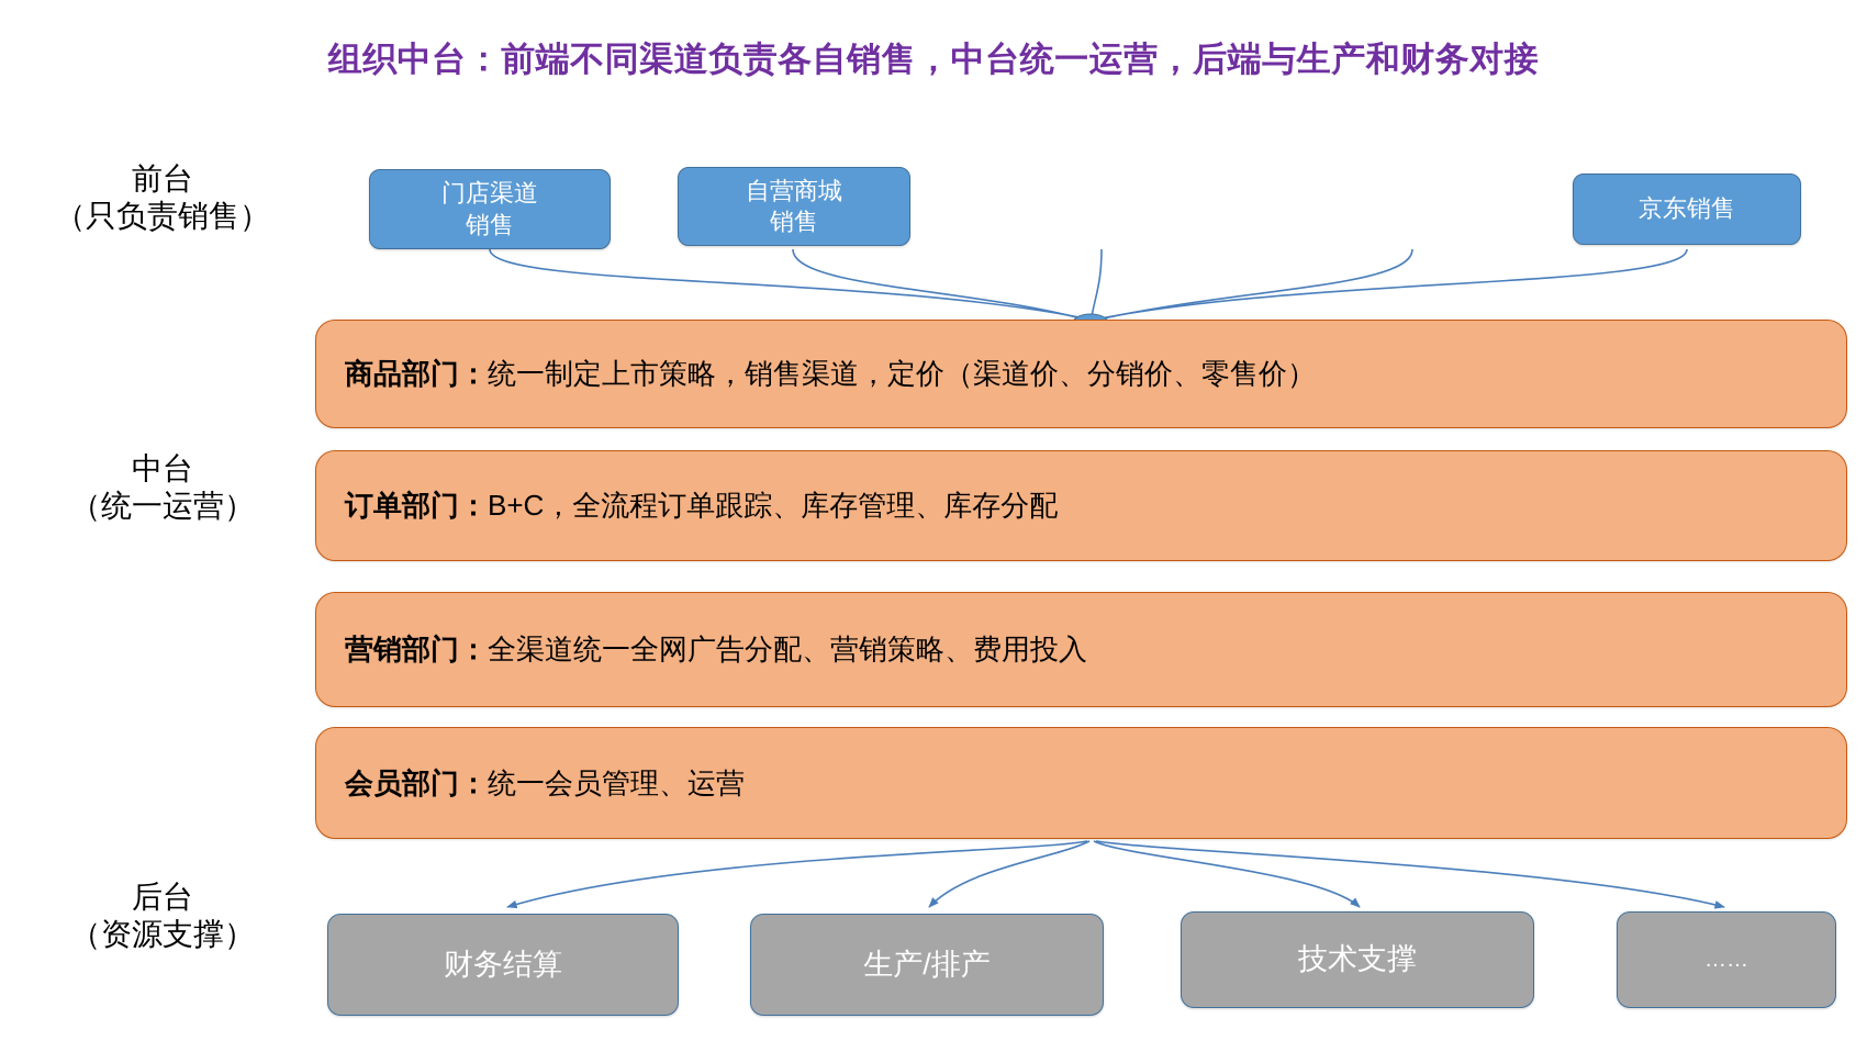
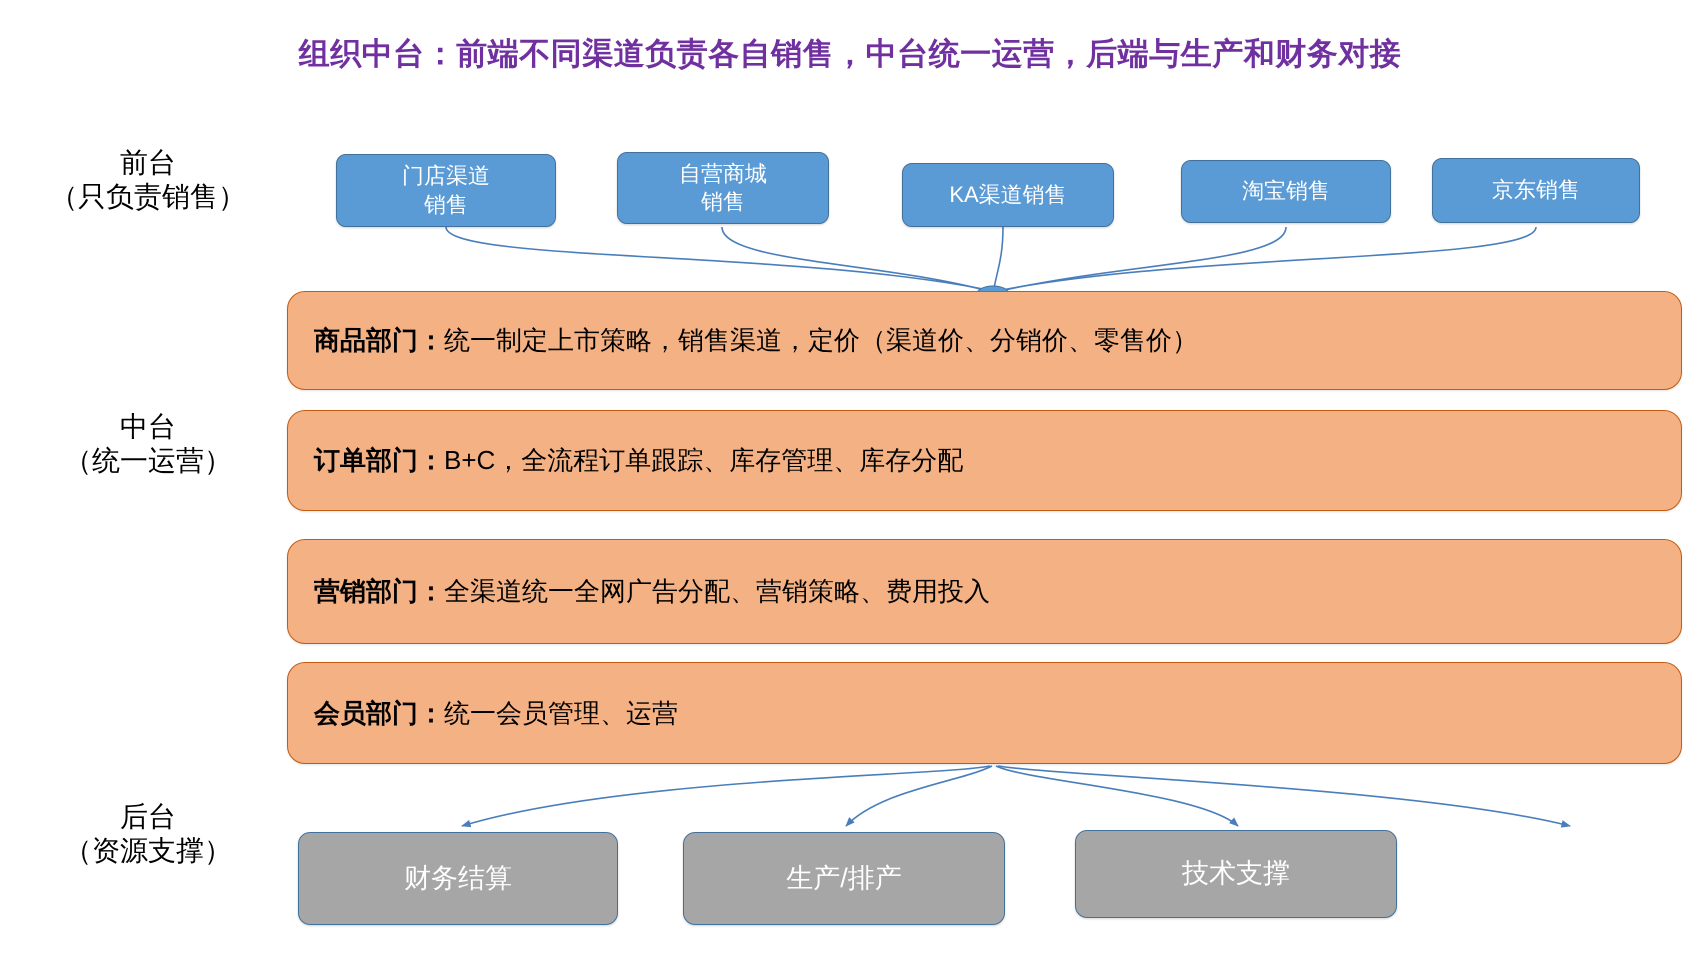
  组织中台：前端不同渠道负责各自销售，中台统一运营，后端与生产和财务对接
  前台
  （只负责销售）
  中台
  （统一运营）
  后台
  （资源支撑）
  门店渠道
  销售
  自营商城
  销售
+ KA渠道销售
+ 淘宝销售
  京东销售
  商品部门：统一制定上市策略，销售渠道，定价（渠道价、分销价、零售价）
  订单部门：B+C，全流程订单跟踪、库存管理、库存分配
  营销部门：全渠道统一全网广告分配、营销策略、费用投入
  会员部门：统一会员管理、运营
  财务结算
  生产/排产
  技术支撑
- ……
